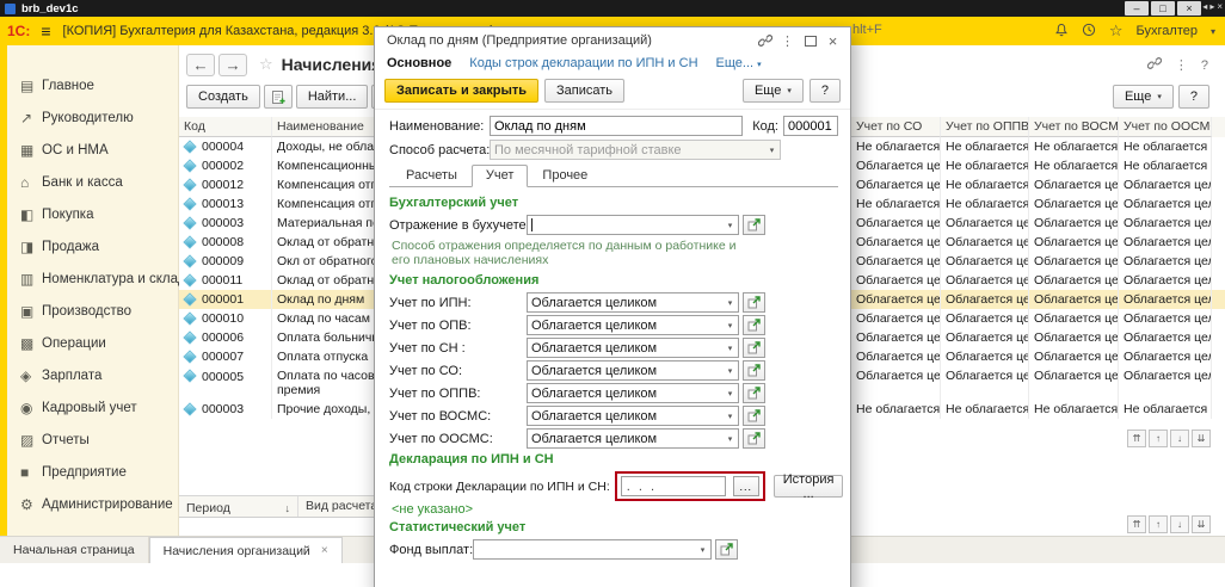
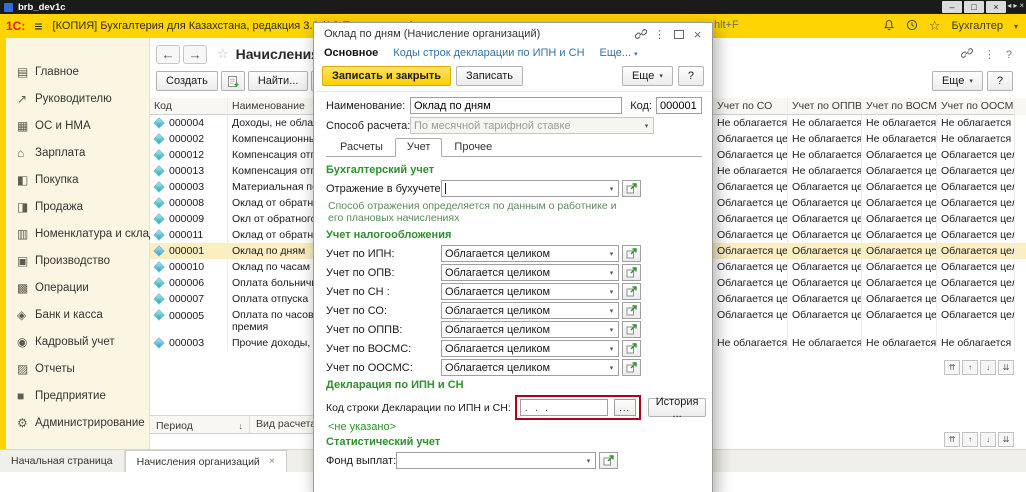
  brb_dev1c
  –
  □
  ×
  ◂
  ▸
  ×
  1С:
  ≡
  [КОПИЯ] Бухгалтерия для Казахстана, редакция 3.
  hlt+F
  ☆
  Бухгалтер
  ▾
  ▤
  Главное
  ↗
  Руководителю
  ▦
  ОС и НМА
  ⌂
- Банк и касса
+ Зарплата
  ◧
  Покупка
  ◨
  Продажа
  ▥
  Номенклатура и скла
  ▣
  Производство
  ▩
  Операции
  ◈
- Зарплата
+ Банк и касса
  ◉
  Кадровый учет
  ▨
  Отчеты
  ■
  Предприятие
  ⚙
  Администрирование
  ←
  →
  ☆
  ⋮
  ?
  Создать
  Найти...
  Еще
  ?
  Код
  Наименование
  Учет по СО
  Учет по ОППВ
  Учет по ВОСМ
  Учет по ООСМ
  000004
  Не облагается
  Не облагается
  Не облагается
  Не облагается
  000002
  Облагается це
  Не облагается
  Не облагается
  Не облагается
  000012
  Облагается це
  Не облагается
  Облагается це
  Облагается цел
  000013
  Не облагается
  Не облагается
  Облагается це
  Облагается цел
  000003
  Облагается це
  Облагается це
  Облагается це
  Облагается цел
  000008
  Облагается це
  Облагается це
  Облагается це
  Облагается цел
  000009
  Окл от обратног
  Облагается це
  Облагается це
  Облагается це
  Облагается цел
  000011
  Облагается це
  Облагается це
  Облагается це
  Облагается цел
  000001
  Оклад по дням
  Облагается це
  Облагается це
  Облагается це
  Облагается цел
  000010
  Оклад по часам
  Облагается це
  Облагается це
  Облагается це
  Облагается цел
  000006
  Облагается це
  Облагается це
  Облагается це
  Облагается цел
  000007
  Оплата отпуска
  Облагается це
  Облагается це
  Облагается це
  Облагается цел
  000005
  Оплата по часов
  премия
  Облагается це
  Облагается це
  Облагается це
  Облагается цел
  000003
  Не облагается
  Не облагается
  Не облагается
  Не облагается
  ⇈
  ↑
  ↓
  ⇊
  Период
  ↓
  Вид расчет
  ⇈
  ↑
  ↓
  ⇊
  Начальная страница
  Начисления организаций
  ×
- Оклад по дням (Предприятие организаций)
+ Оклад по дням (Начисление организаций)
  ⋮
  ×
  Основное
  Коды строк декларации по ИПН и СН
  Еще...
  Записать и закрыть
  Записать
  Еще
  ?
  Наименование:
  Оклад по дням
  Код:
  000001
  Способ расчета:
  По месячной тарифной ставке
  Расчеты
  Учет
  Прочее
  Бухгалтерский учет
  Отражение в бухучете
  Способ отражения определяется по данным о работнике и
  его плановых начислениях
  Учет налогообложения
  Учет по ИПН:
  Облагается целиком
  Учет по ОПВ:
  Облагается целиком
  Учет по СН :
  Облагается целиком
  Учет по СО:
  Облагается целиком
  Учет по ОППВ:
  Облагается целиком
  Учет по ВОСМС:
  Облагается целиком
  Учет по ООСМС:
  Облагается целиком
  Декларация по ИПН и СН
  Код строки Декларации по ИПН и СН:
  . . .
  ...
  История ...
  <не указано>
  Статистический учет
  Фонд выплат:
